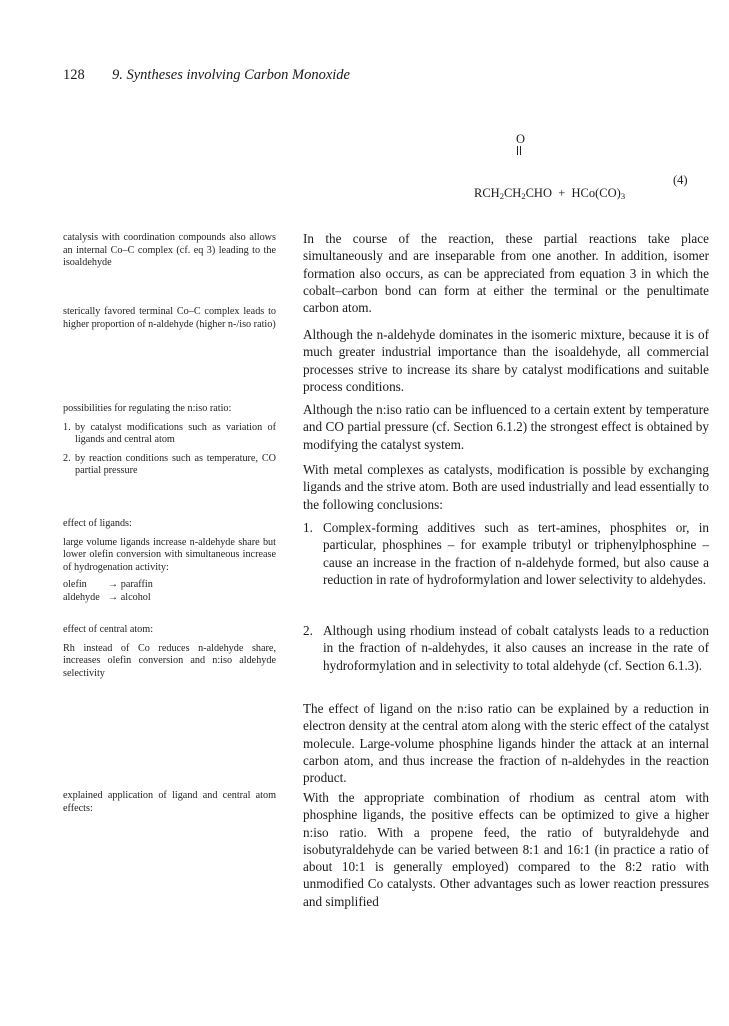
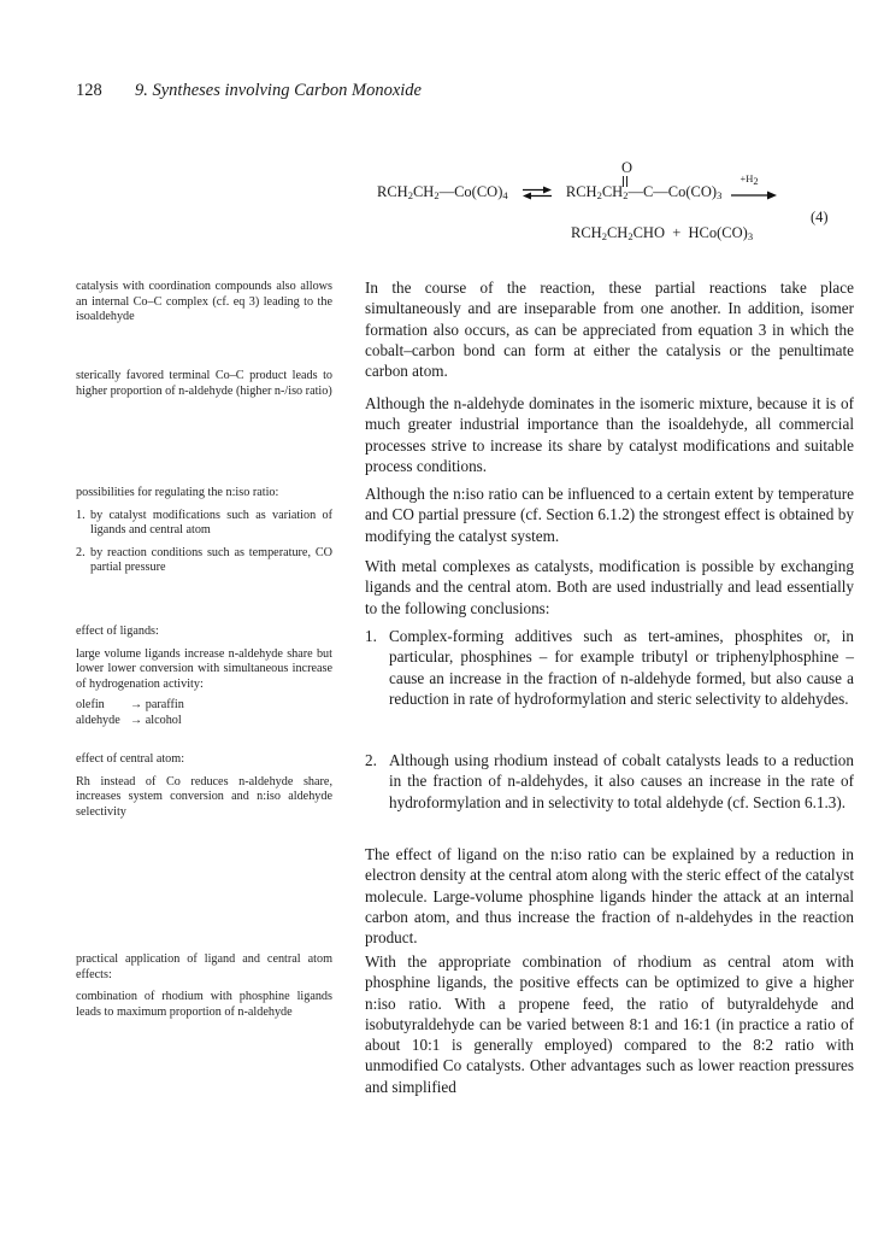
  128 9. Syntheses involving Carbon Monoxide
  O
+ RCH2CH2—Co(CO)4 RCH2CH2—C—Co(CO)3
+ +H2
  RCH2CH2CHO + HCo(CO)3
  (4)
  catalysis with coordination compounds also allows an internal Co–C complex (cf. eq 3) leading to the isoaldehyde
- sterically favored terminal Co–C complex leads to higher proportion of n-aldehyde (higher n-/iso ratio)
+ sterically favored terminal Co–C product leads to higher proportion of n-aldehyde (higher n-/iso ratio)
  possibilities for regulating the n:iso ratio:
  1.
  by catalyst modifications such as variation of ligands and central atom
  2.
  by reaction conditions such as temperature, CO partial pressure
  effect of ligands:
- large volume ligands increase n-aldehyde share but lower olefin conversion with simultaneous increase of hydrogenation activity:
+ large volume ligands increase n-aldehyde share but lower lower conversion with simultaneous increase of hydrogenation activity:
  olefin
  →
  paraffin
  aldehyde
  →
  alcohol
  effect of central atom:
- Rh instead of Co reduces n-aldehyde share, increases olefin conversion and n:iso aldehyde selectivity
+ Rh instead of Co reduces n-aldehyde share, increases system conversion and n:iso aldehyde selectivity
- explained application of ligand and central atom effects:
+ practical application of ligand and central atom effects:
+ combination of rhodium with phosphine ligands leads to maximum proportion of n-aldehyde
- In the course of the reaction, these partial reactions take place simultaneously and are inseparable from one another. In addition, isomer formation also occurs, as can be appreciated from equation 3 in which the cobalt–carbon bond can form at either the terminal or the penultimate carbon atom.
+ In the course of the reaction, these partial reactions take place simultaneously and are inseparable from one another. In addition, isomer formation also occurs, as can be appreciated from equation 3 in which the cobalt–carbon bond can form at either the catalysis or the penultimate carbon atom.
  Although the n-aldehyde dominates in the isomeric mixture, because it is of much greater industrial importance than the isoaldehyde, all commercial processes strive to increase its share by catalyst modifications and suitable process conditions.
  Although the n:iso ratio can be influenced to a certain extent by temperature and CO partial pressure (cf. Section 6.1.2) the strongest effect is obtained by modifying the catalyst system.
- With metal complexes as catalysts, modification is possible by exchanging ligands and the strive atom. Both are used industrially and lead essentially to the following conclusions:
+ With metal complexes as catalysts, modification is possible by exchanging ligands and the central atom. Both are used industrially and lead essentially to the following conclusions:
  1.
- Complex-forming additives such as tert-amines, phosphites or, in particular, phosphines – for example tributyl or triphenylphosphine – cause an increase in the fraction of n-aldehyde formed, but also cause a reduction in rate of hydroformylation and lower selectivity to aldehydes.
+ Complex-forming additives such as tert-amines, phosphites or, in particular, phosphines – for example tributyl or triphenylphosphine – cause an increase in the fraction of n-aldehyde formed, but also cause a reduction in rate of hydroformylation and steric selectivity to aldehydes.
  2.
  Although using rhodium instead of cobalt catalysts leads to a reduction in the fraction of n-aldehydes, it also causes an increase in the rate of hydroformylation and in selectivity to total aldehyde (cf. Section 6.1.3).
  The effect of ligand on the n:iso ratio can be explained by a reduction in electron density at the central atom along with the steric effect of the catalyst molecule. Large-volume phosphine ligands hinder the attack at an internal carbon atom, and thus increase the fraction of n-aldehydes in the reaction product.
  With the appropriate combination of rhodium as central atom with phosphine ligands, the positive effects can be optimized to give a higher n:iso ratio. With a propene feed, the ratio of butyraldehyde and isobutyraldehyde can be varied between 8:1 and 16:1 (in practice a ratio of about 10:1 is generally employed) compared to the 8:2 ratio with unmodified Co catalysts. Other advantages such as lower reaction pressures and simplified
